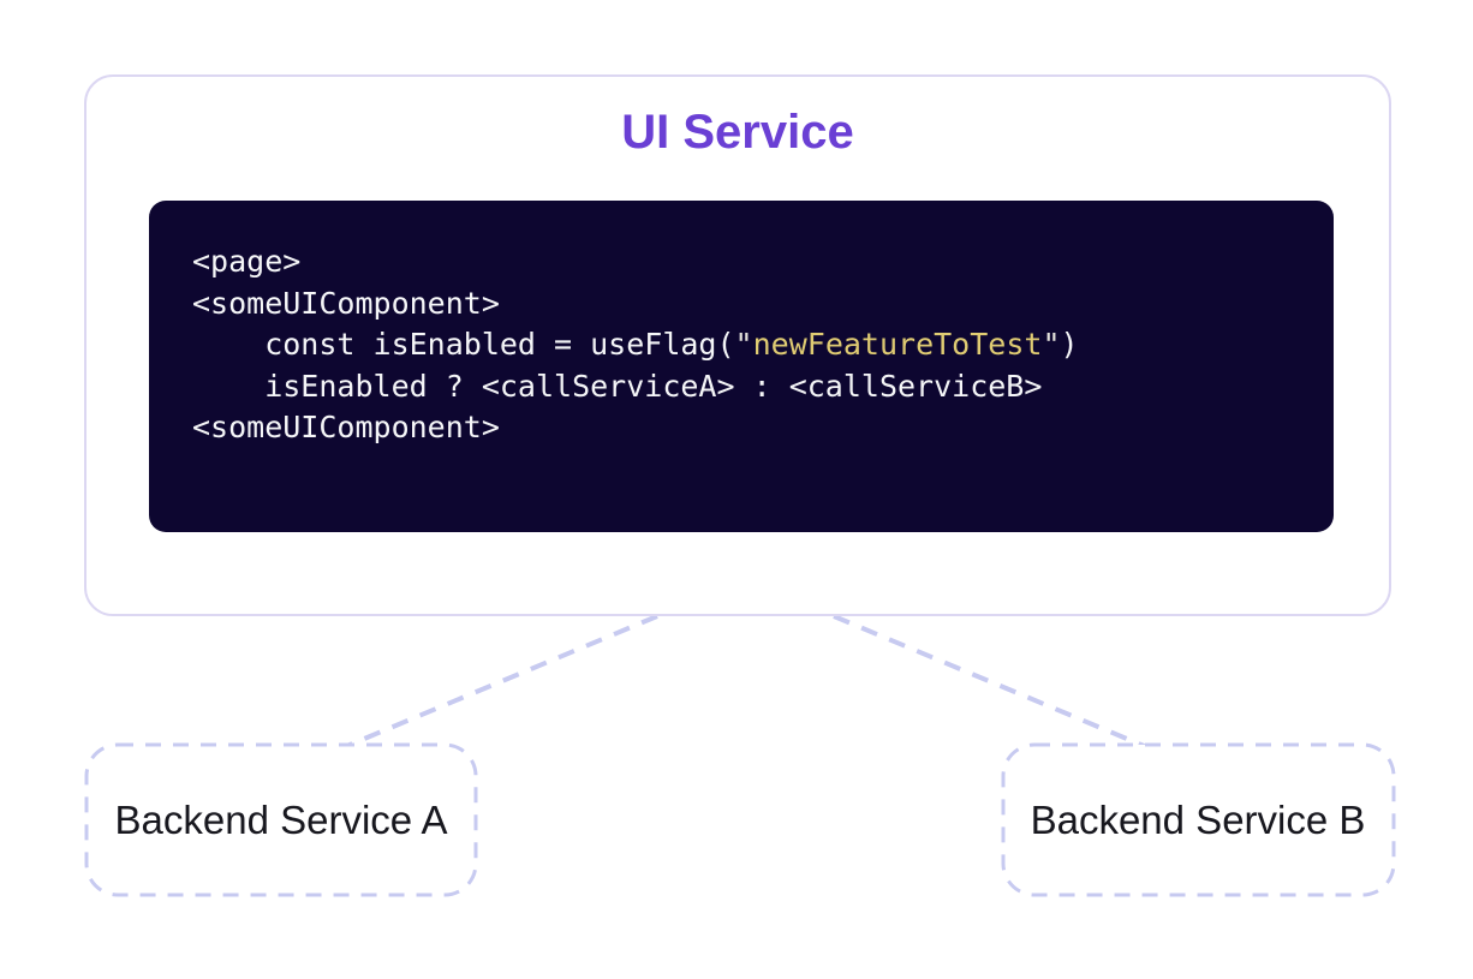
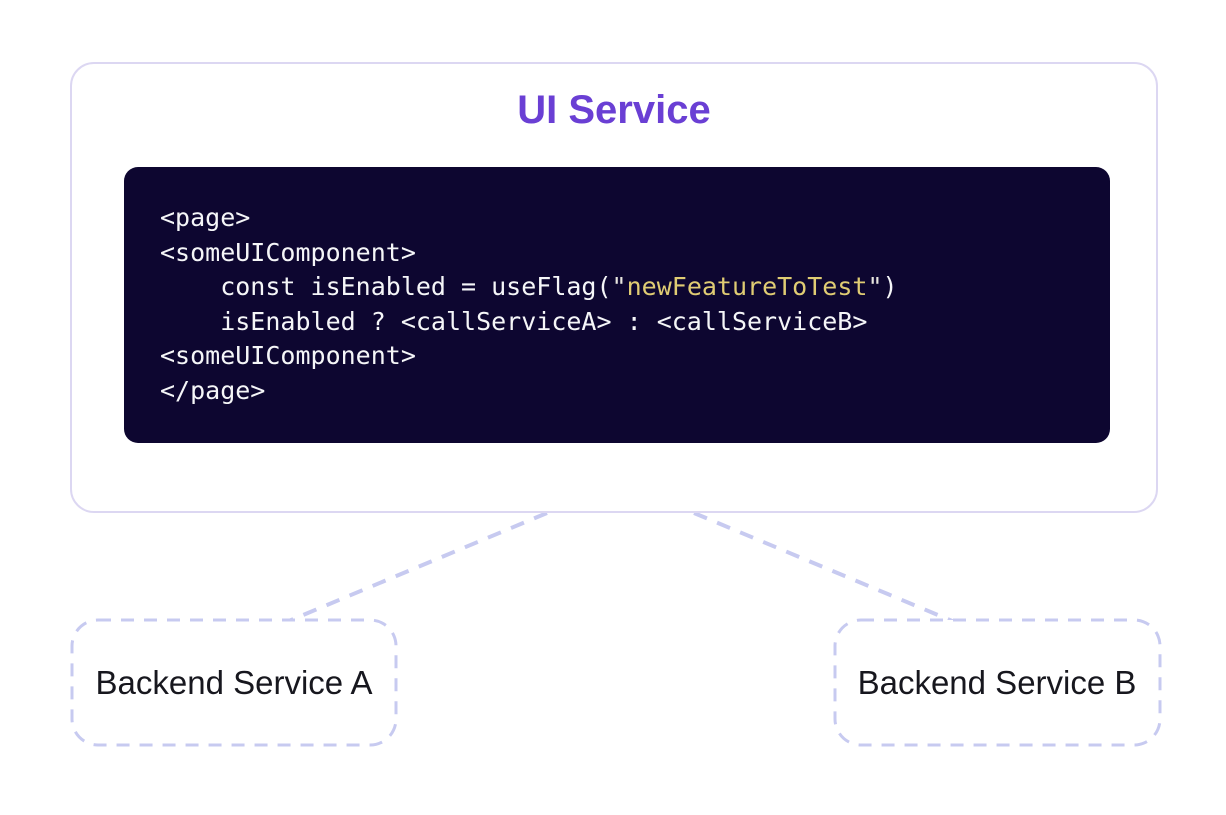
  UI Service
  <page>
  <someUIComponent>
  const isEnabled = useFlag("newFeatureToTest")
  isEnabled ? <callServiceA> : <callServiceB>
  <someUIComponent>
+ </page>
  Backend Service A
  Backend Service B
